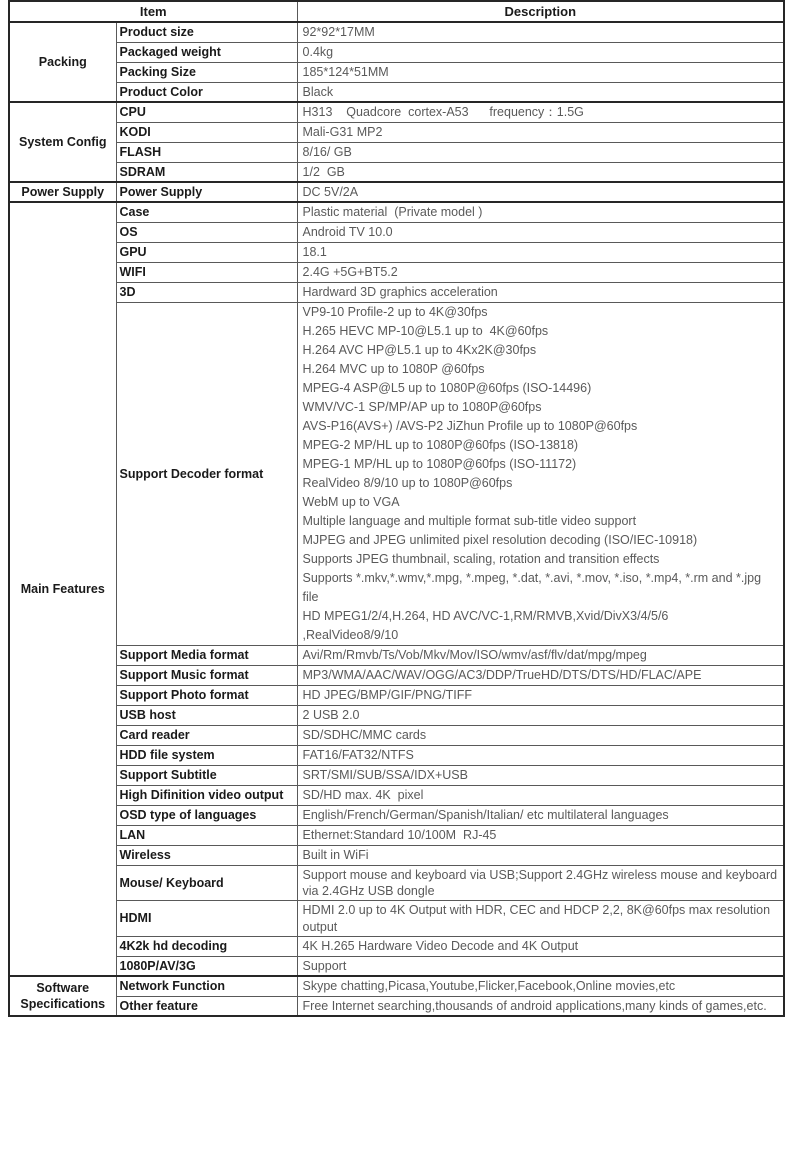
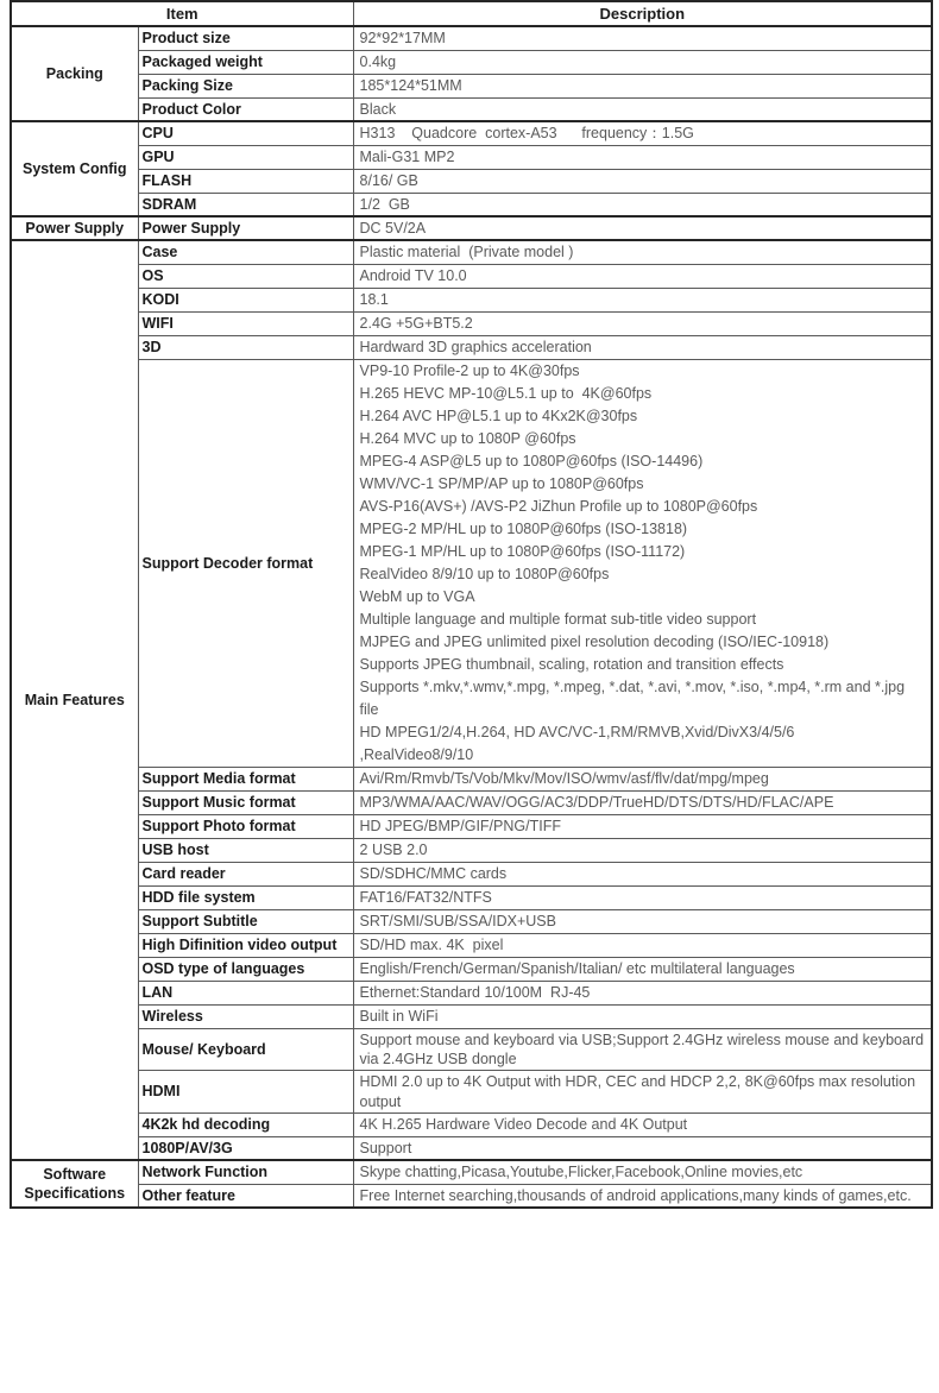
  Item	Description
  Packing	Product size	92*92*17MM
  Packaged weight	0.4kg
  Packing Size	185*124*51MM
  Product Color	Black
  System Config	CPU	H313 Quadcore cortex-A53 frequency：1.5G
- KODI	Mali-G31 MP2
+ GPU	Mali-G31 MP2
  FLASH	8/16/ GB
  SDRAM	1/2 GB
  Power Supply	Power Supply	DC 5V/2A
  Main Features	Case	Plastic material (Private model )
  OS	Android TV 10.0
- GPU	18.1
+ KODI	18.1
  WIFI	2.4G +5G+BT5.2
  3D	Hardward 3D graphics acceleration
  Support Decoder format	VP9-10 Profile-2 up to 4K@30fps H.265 HEVC MP-10@L5.1 up to 4K@60fps H.264 AVC HP@L5.1 up to 4Kx2K@30fps H.264 MVC up to 1080P @60fps MPEG-4 ASP@L5 up to 1080P@60fps (ISO-14496) WMV/VC-1 SP/MP/AP up to 1080P@60fps AVS-P16(AVS+) /AVS-P2 JiZhun Profile up to 1080P@60fps MPEG-2 MP/HL up to 1080P@60fps (ISO-13818) MPEG-1 MP/HL up to 1080P@60fps (ISO-11172) RealVideo 8/9/10 up to 1080P@60fps WebM up to VGA Multiple language and multiple format sub-title video support MJPEG and JPEG unlimited pixel resolution decoding (ISO/IEC-10918) Supports JPEG thumbnail, scaling, rotation and transition effects Supports *.mkv,*.wmv,*.mpg, *.mpeg, *.dat, *.avi, *.mov, *.iso, *.mp4, *.rm and *.jpg file HD MPEG1/2/4,H.264, HD AVC/VC-1,RM/RMVB,Xvid/DivX3/4/5/6 ,RealVideo8/9/10
  Support Media format	Avi/Rm/Rmvb/Ts/Vob/Mkv/Mov/ISO/wmv/asf/flv/dat/mpg/mpeg
  Support Music format	MP3/WMA/AAC/WAV/OGG/AC3/DDP/TrueHD/DTS/DTS/HD/FLAC/APE
  Support Photo format	HD JPEG/BMP/GIF/PNG/TIFF
  USB host	2 USB 2.0
  Card reader	SD/SDHC/MMC cards
  HDD file system	FAT16/FAT32/NTFS
  Support Subtitle	SRT/SMI/SUB/SSA/IDX+USB
  High Difinition video output	SD/HD max. 4K pixel
  OSD type of languages	English/French/German/Spanish/Italian/ etc multilateral languages
  LAN	Ethernet:Standard 10/100M RJ-45
  Wireless	Built in WiFi
  Mouse/ Keyboard	Support mouse and keyboard via USB;Support 2.4GHz wireless mouse and keyboard via 2.4GHz USB dongle
  HDMI	HDMI 2.0 up to 4K Output with HDR, CEC and HDCP 2,2, 8K@60fps max resolution output
  4K2k hd decoding	4K H.265 Hardware Video Decode and 4K Output
  1080P/AV/3G	Support
  Software Specifications	Network Function	Skype chatting,Picasa,Youtube,Flicker,Facebook,Online movies,etc
  Other feature	Free Internet searching,thousands of android applications,many kinds of games,etc.
